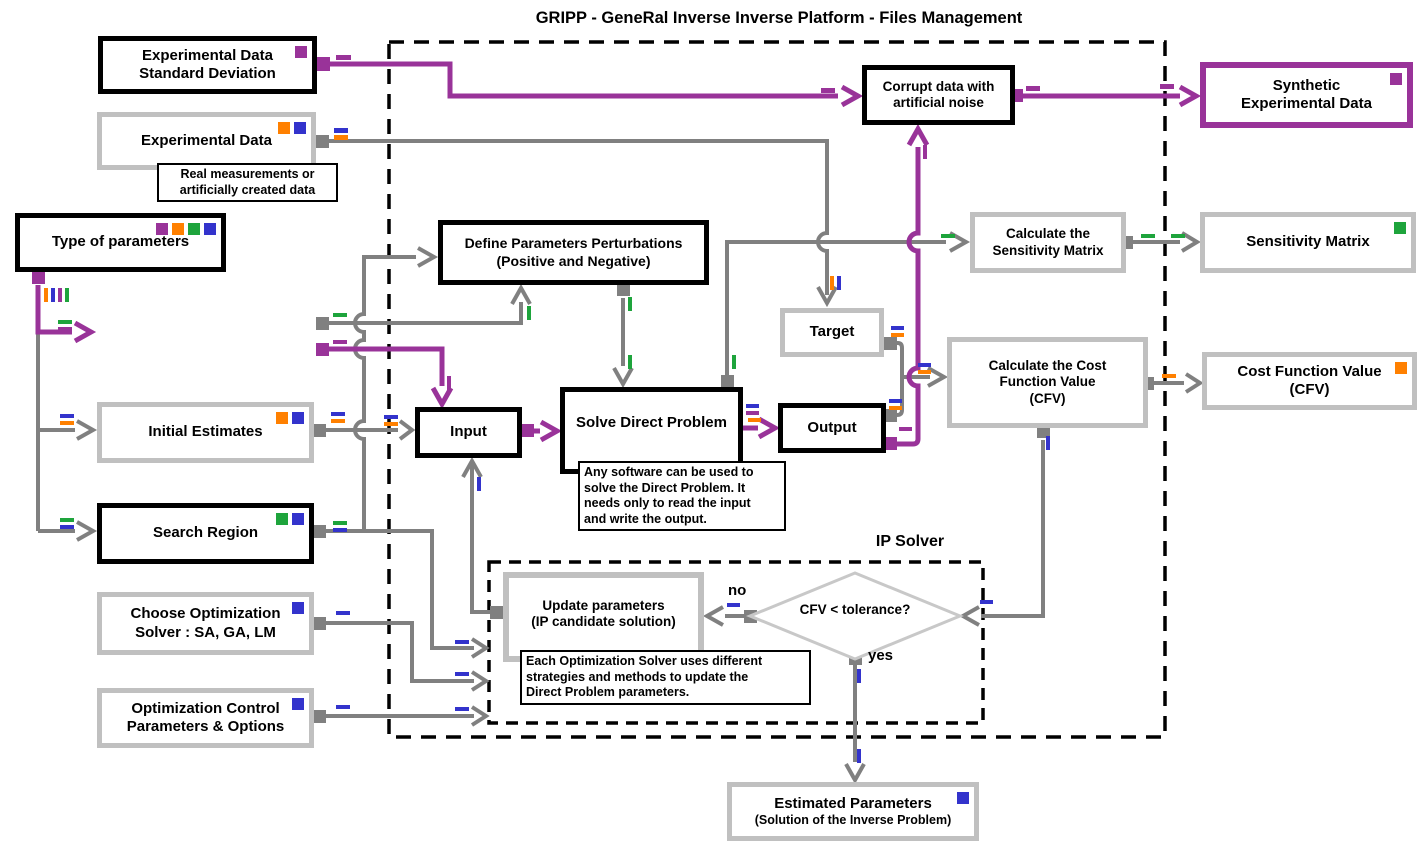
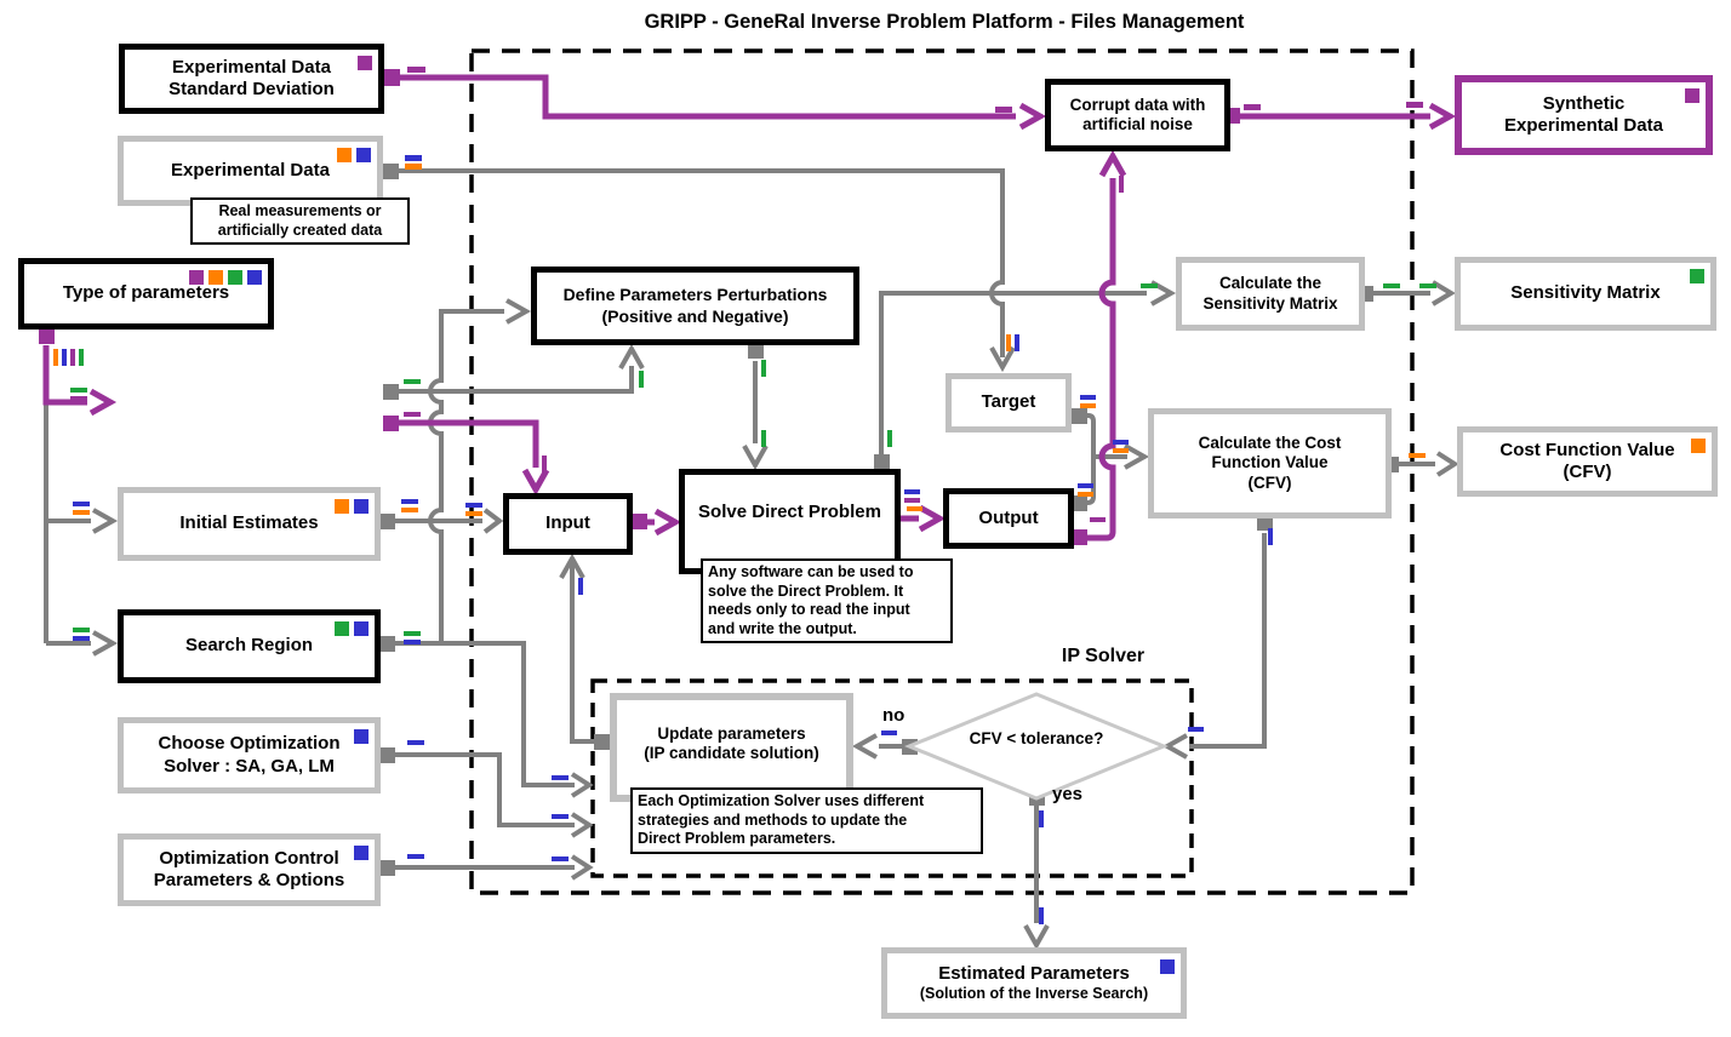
- GRIPP - GeneRal Inverse Inverse Platform - Files Management
+ GRIPP - GeneRal Inverse Problem Platform - Files Management
  IP Solver
  no
  yes
  CFV < tolerance?
  Experimental Data
  Standard Deviation
  Experimental Data
  Real measurements or
  artificially created data
  Type of parameters
  Initial Estimates
  Search Region
  Choose Optimization
  Solver : SA, GA, LM
  Optimization Control
  Parameters & Options
  Define Parameters Perturbations
  (Positive and Negative)
  Corrupt data with
  artificial noise
  Target
  Input
  Solve Direct Problem
  Any software can be used to
  solve the Direct Problem. It
  needs only to read the input
  and write the output.
  Output
  Calculate the
  Sensitivity Matrix
  Calculate the Cost
  Function Value
  (CFV)
  Update parameters
  (IP candidate solution)
  Each Optimization Solver uses different
  strategies and methods to update the
  Direct Problem parameters.
  Synthetic
  Experimental Data
  Sensitivity Matrix
  Cost Function Value
  (CFV)
  Estimated Parameters
- (Solution of the Inverse Problem)
+ (Solution of the Inverse Search)
